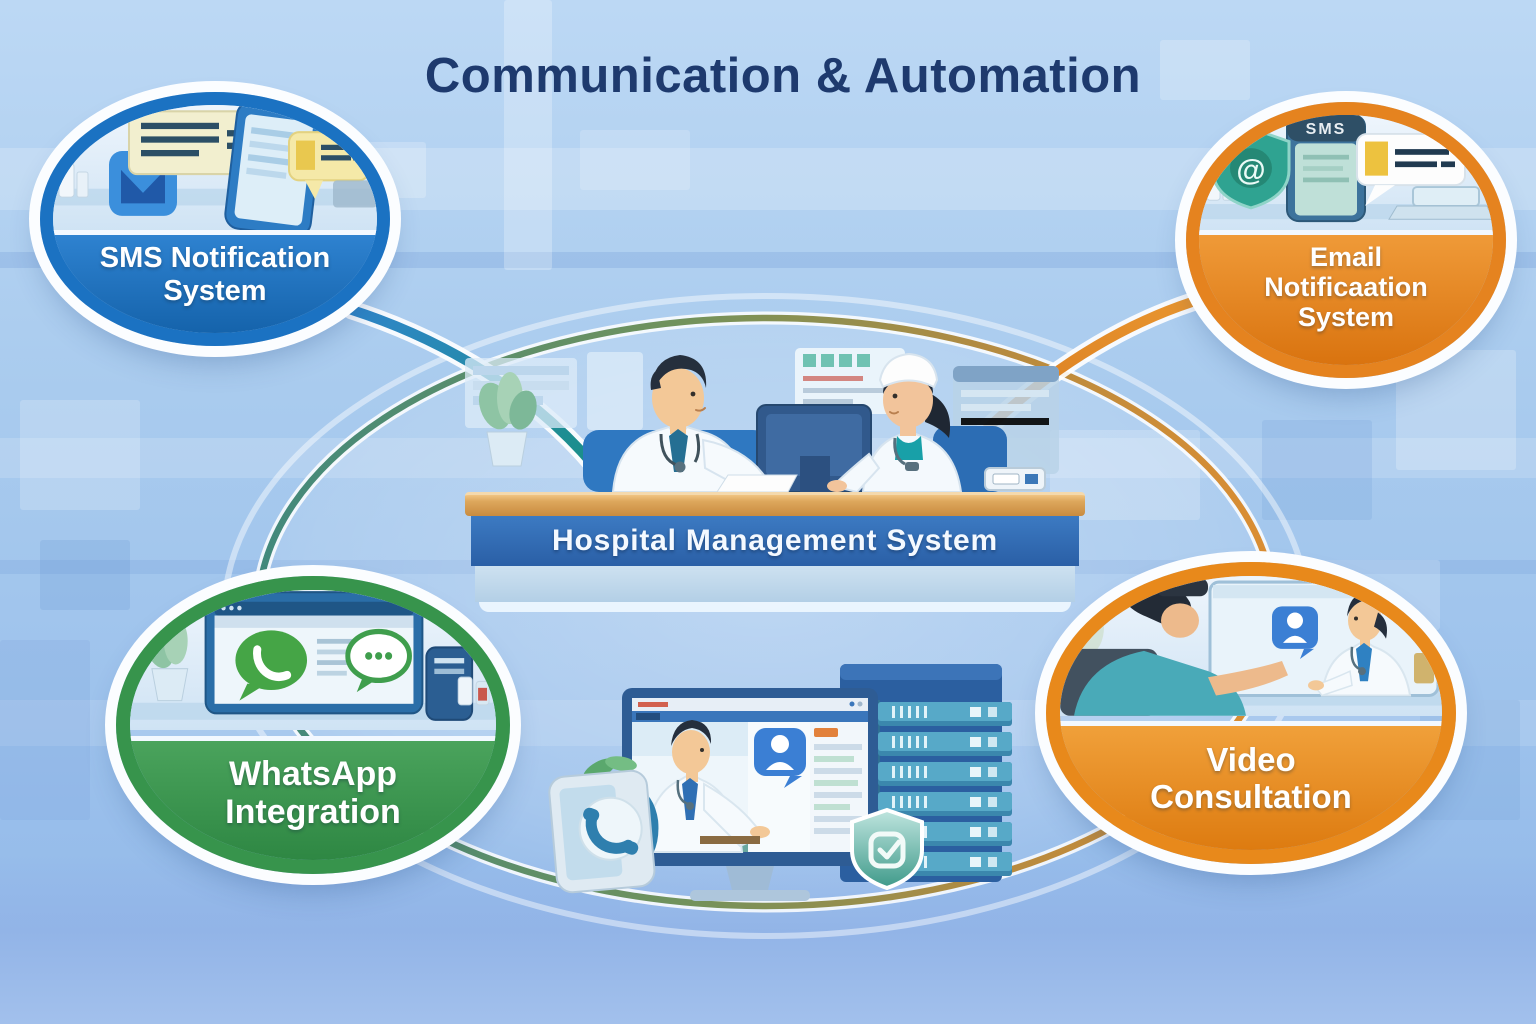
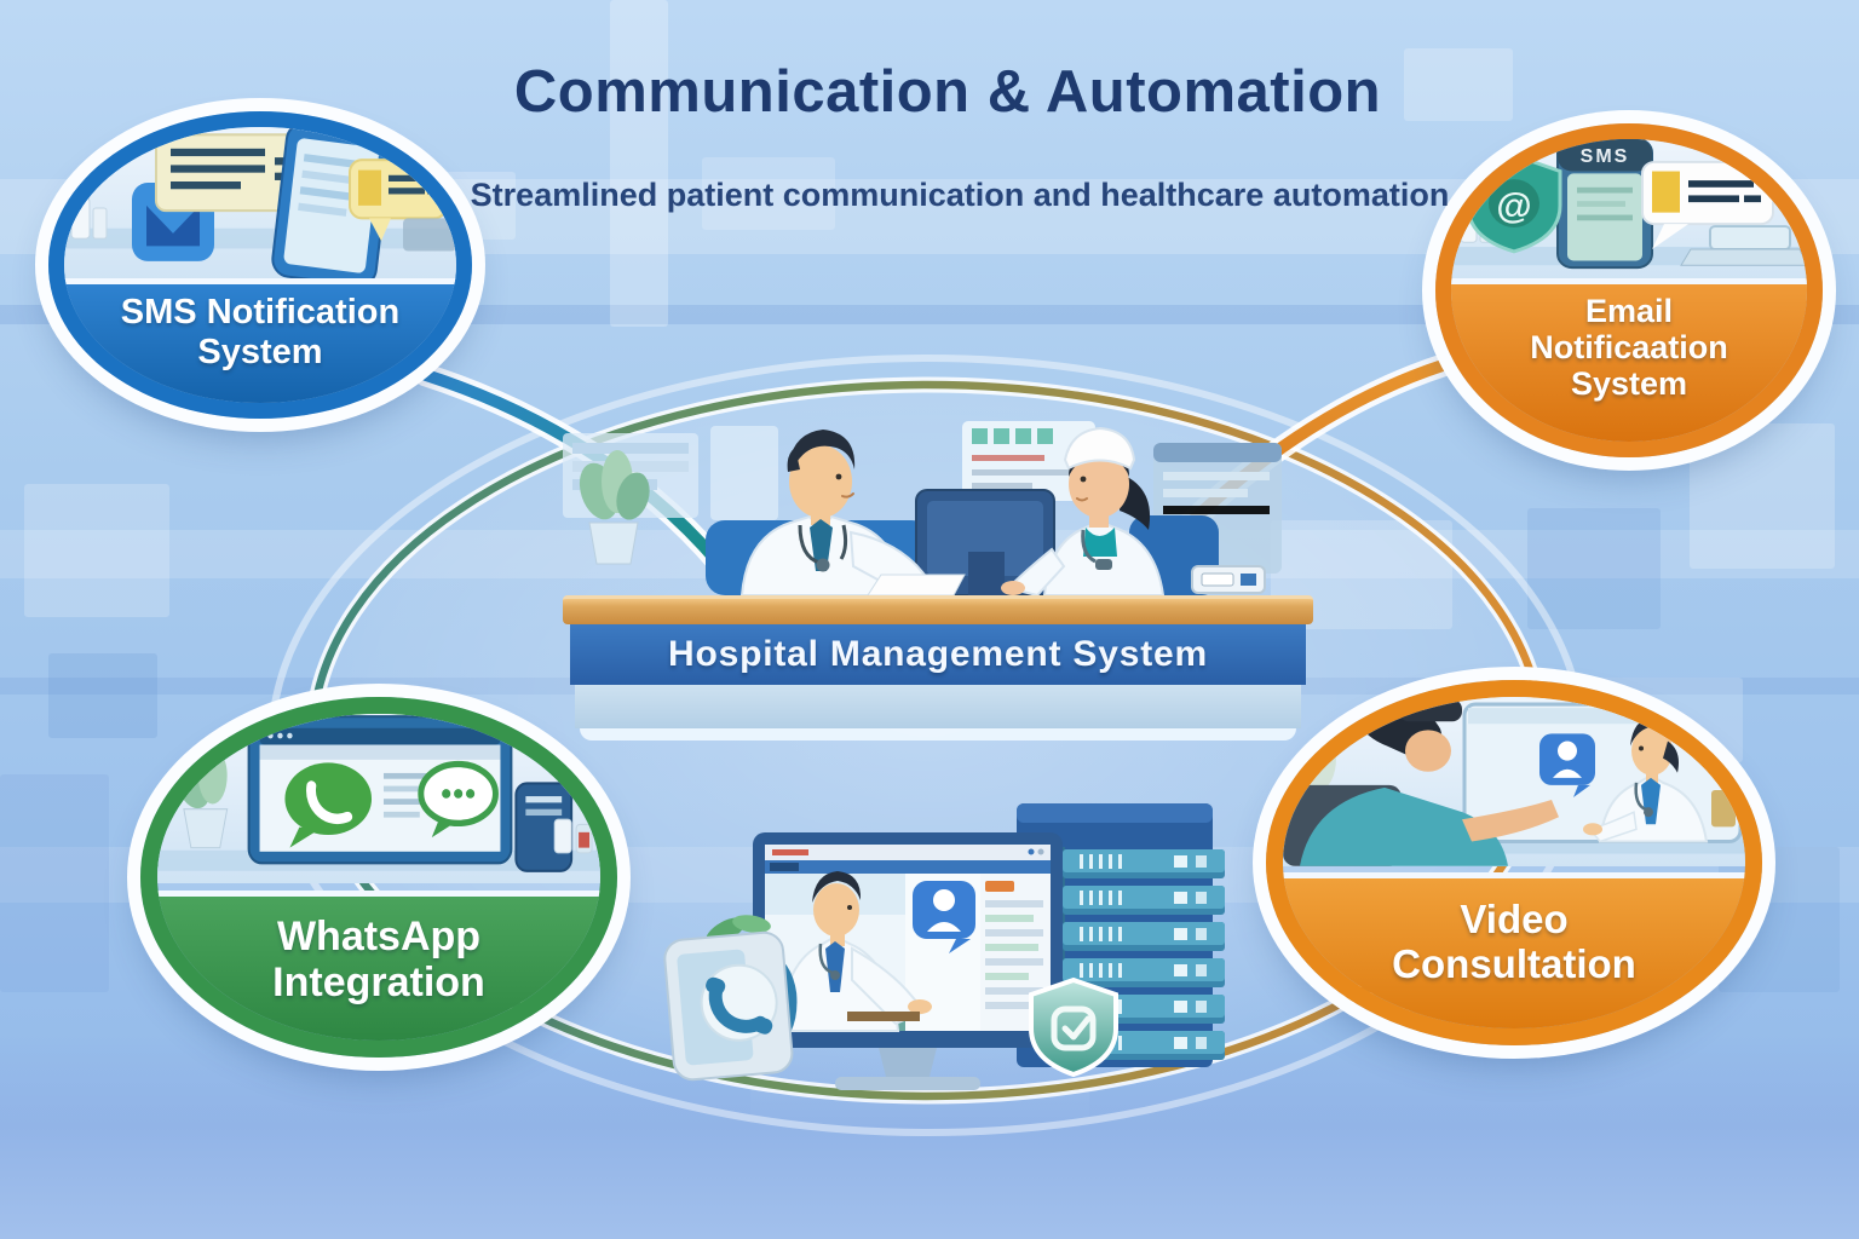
  Communication & Automation
+ Streamlined patient communication and healthcare automation
  Hospital Management System
  SMS Notification
  System
  SMS
  @
  Email
  Notificaation
  System
  WhatsApp
  Integration
  Video
  Consultation
